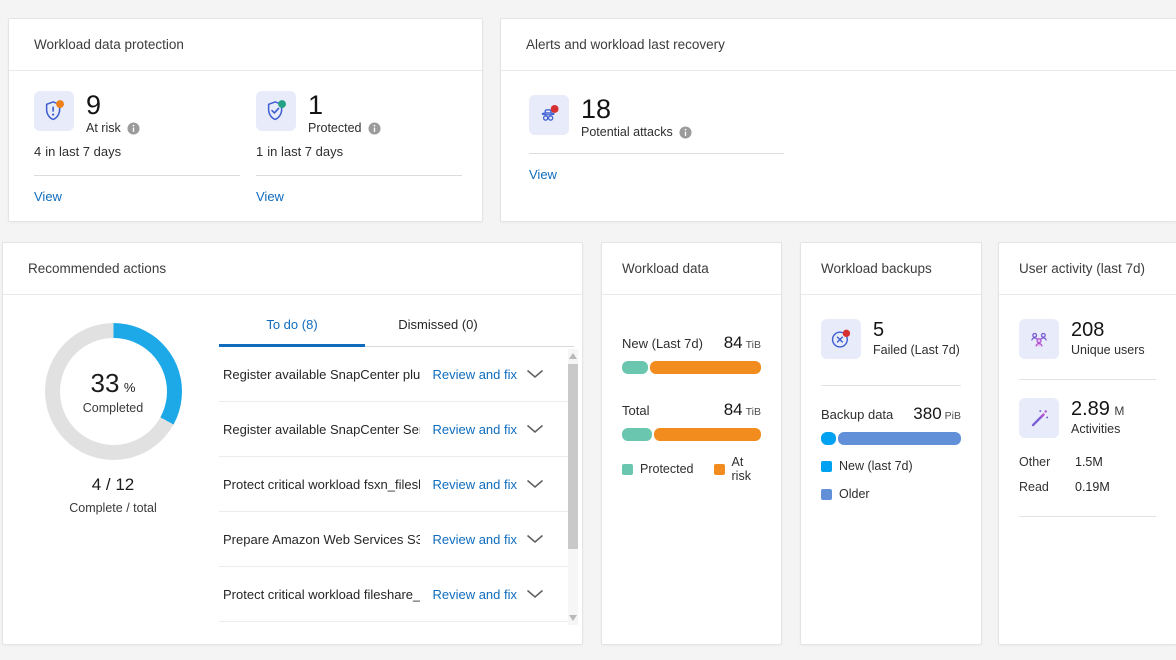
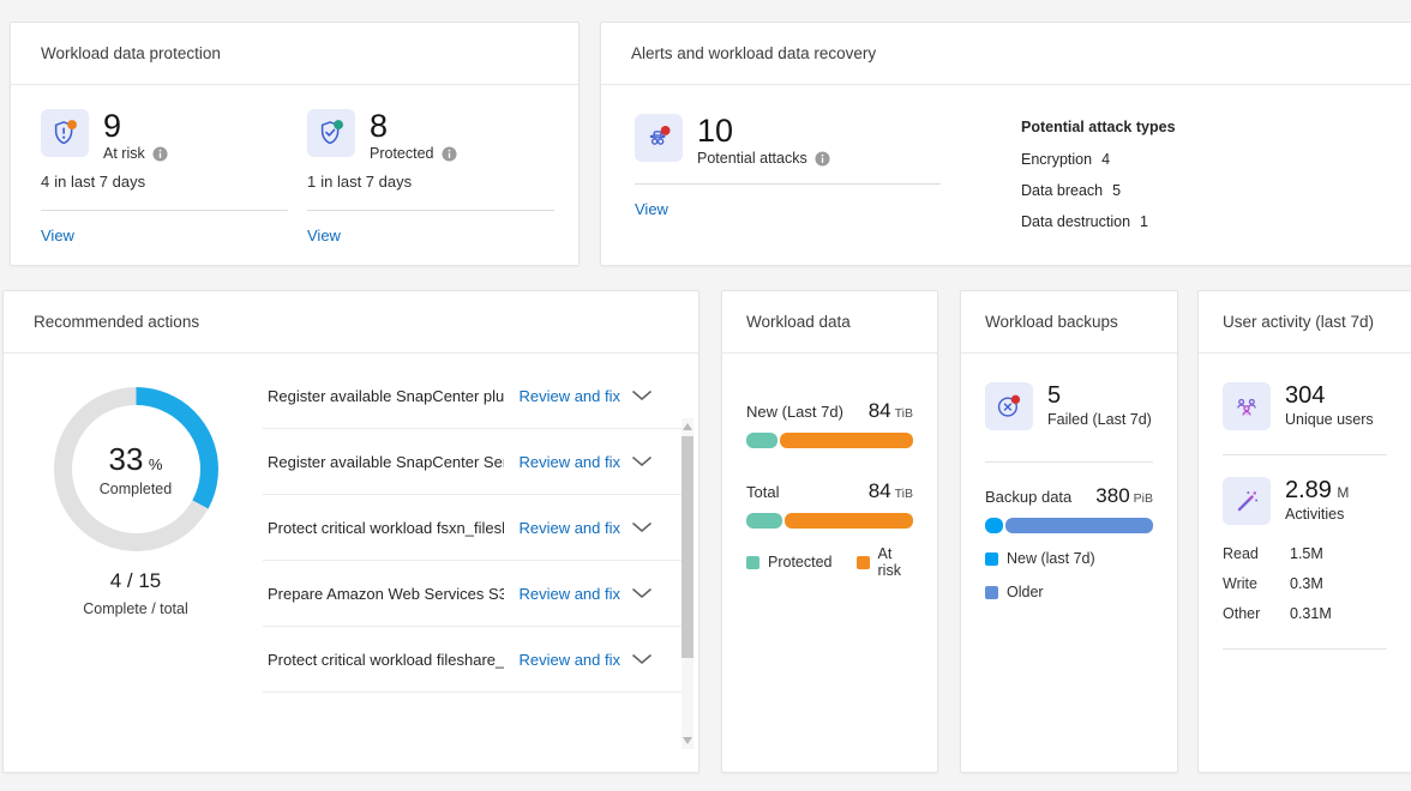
  Workload data protection
  9
  At risk
  4 in last 7 days
  View
- 1
+ 8
  Protected
  1 in last 7 days
  View
- Alerts and workload last recovery
+ Alerts and workload data recovery
- 18
+ 10
  Potential attacks
  View
+ Potential attack types
+ Encryption 4
+ Data breach 5
+ Data destruction 1
  Recommended actions
  33 %
  Completed
- 4 / 12
+ 4 / 15
  Complete / total
- To do (8)
- Dismissed (0)
  Review and fix
  Review and fix
  Protect critical workload fsxn_files
  Review and fix
  Review and fix
  Protect critical workload fileshare_
  Review and fix
  Workload data
  New (Last 7d)
  84
  TiB
  Total
  84
  TiB
  Protected
  At risk
  Workload backups
  5
  Failed (Last 7d)
  Backup data
  380
  PiB
  New (last 7d)
  Older
  User activity (last 7d)
- 208
+ 304
  Unique users
  2.89 M
  Activities
- Other
+ Read
  1.5M
+ Write
+ 0.3M
- Read
+ Other
- 0.19M
+ 0.31M
